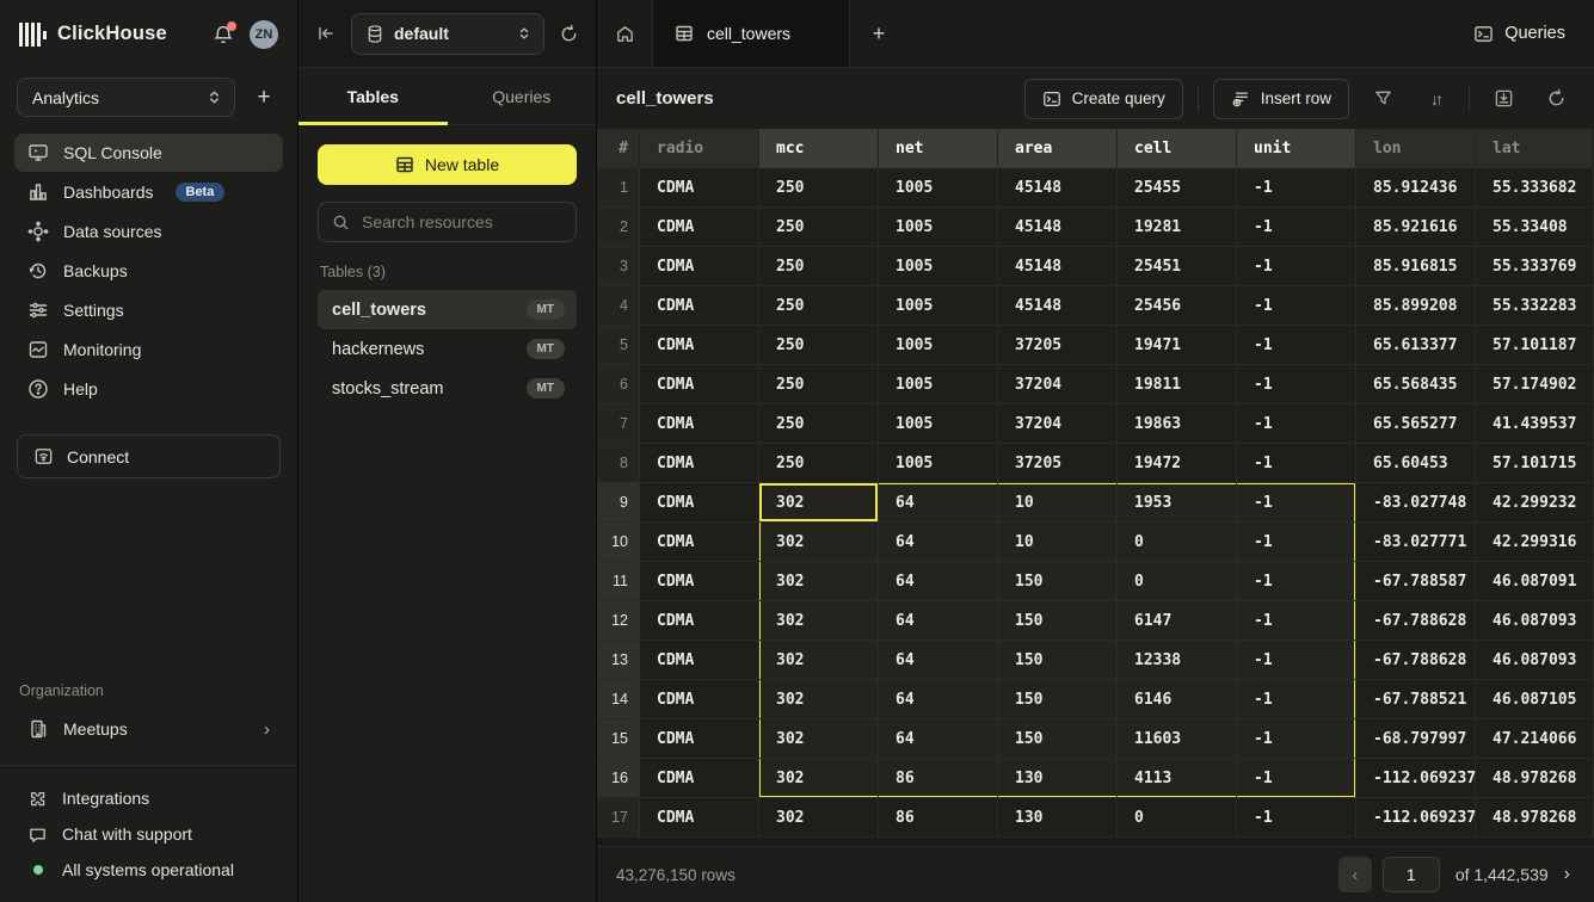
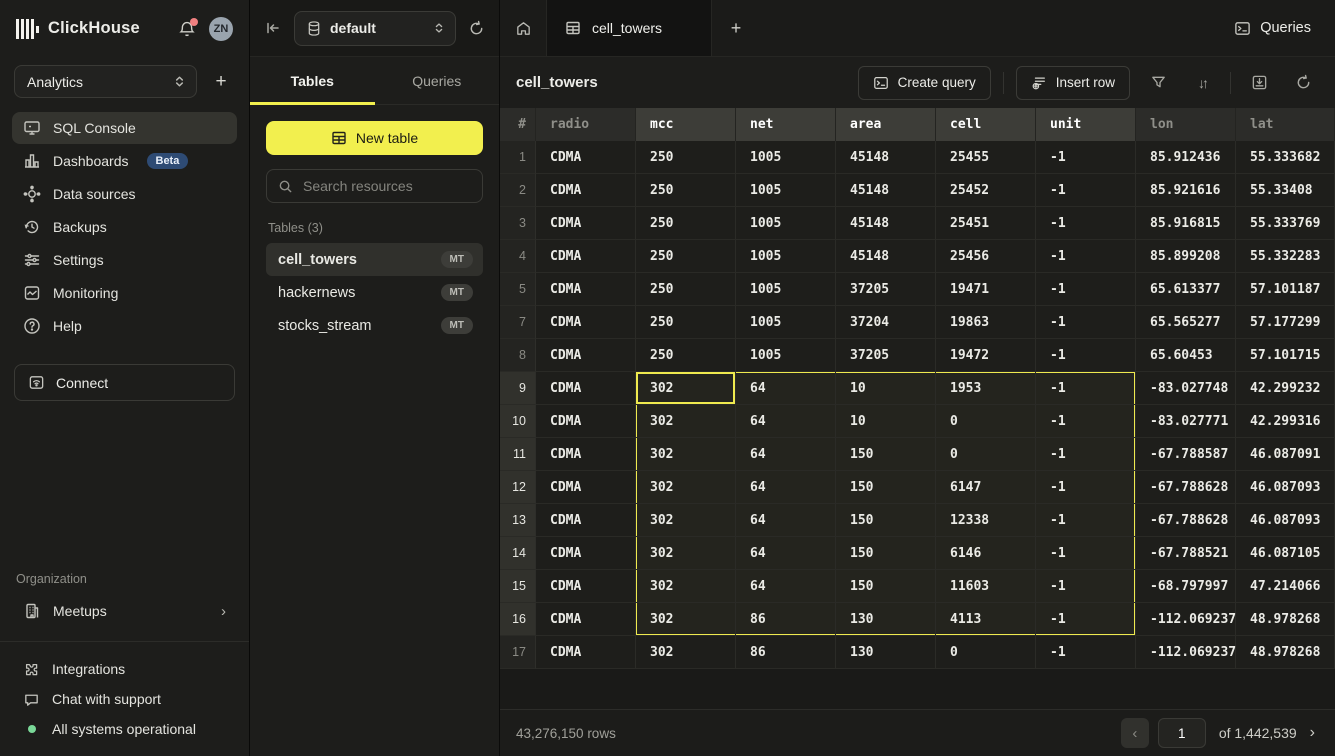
  ClickHouse
  ZN
  Analytics
  +
  SQL Console
  Dashboards
  Beta
  Data sources
  Backups
  Settings
  Monitoring
  Help
  Connect
  Organization
  Meetups
  ›
  Integrations
  Chat with support
  All systems operational
  default
  Tables
  Queries
  New table
  Search resources
  Tables (3)
  cell_towers
  MT
  hackernews
  MT
  stocks_stream
  MT
  cell_towers
  +
  Queries
  cell_towers
  Create query
  Insert row
  ↓↑
  #	radio	mcc	net	area	cell	unit	lon	lat
  1	CDMA	250	1005	45148	25455	-1	85.912436	55.333682
- 2	CDMA	250	1005	45148	19281	-1	85.921616	55.33408
+ 2	CDMA	250	1005	45148	25452	-1	85.921616	55.33408
  3	CDMA	250	1005	45148	25451	-1	85.916815	55.333769
  4	CDMA	250	1005	45148	25456	-1	85.899208	55.332283
  5	CDMA	250	1005	37205	19471	-1	65.613377	57.101187
- 6	CDMA	250	1005	37204	19811	-1	65.568435	57.174902
- 7	CDMA	250	1005	37204	19863	-1	65.565277	41.439537
+ 7	CDMA	250	1005	37204	19863	-1	65.565277	57.177299
  8	CDMA	250	1005	37205	19472	-1	65.60453	57.101715
  9	CDMA	302	64	10	1953	-1	-83.027748	42.299232
  10	CDMA	302	64	10	0	-1	-83.027771	42.299316
  11	CDMA	302	64	150	0	-1	-67.788587	46.087091
  12	CDMA	302	64	150	6147	-1	-67.788628	46.087093
  13	CDMA	302	64	150	12338	-1	-67.788628	46.087093
  14	CDMA	302	64	150	6146	-1	-67.788521	46.087105
  15	CDMA	302	64	150	11603	-1	-68.797997	47.214066
  16	CDMA	302	86	130	4113	-1	-112.069237	48.978268
  17	CDMA	302	86	130	0	-1	-112.069237	48.978268
  43,276,150 rows
  ‹
  1
  of 1,442,539
  ›
